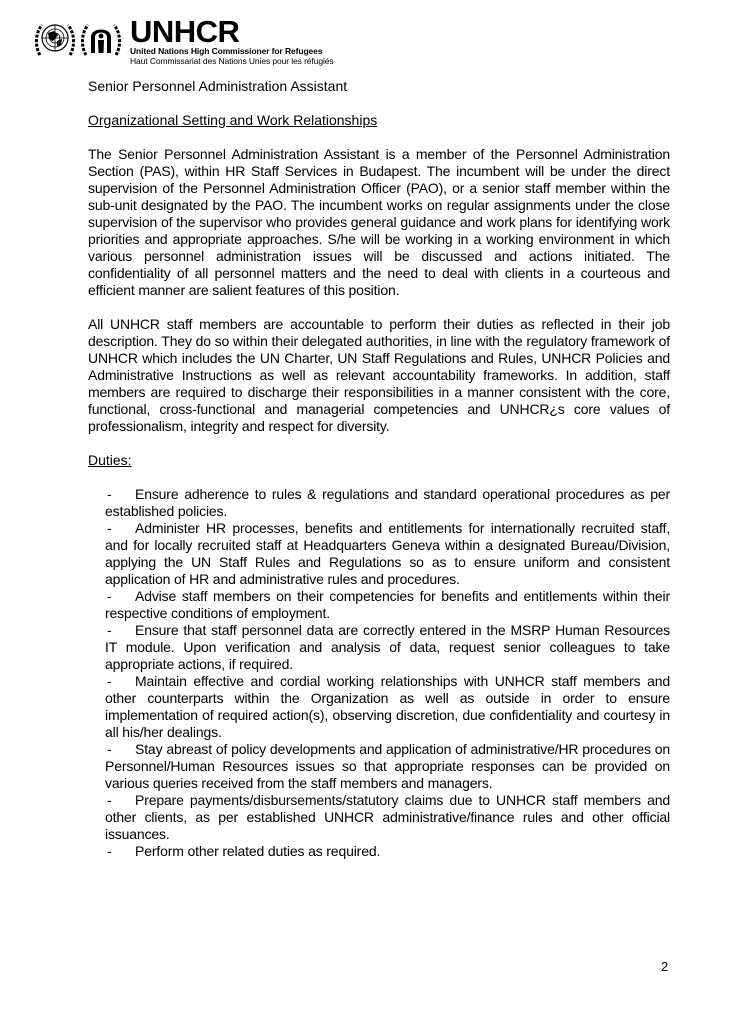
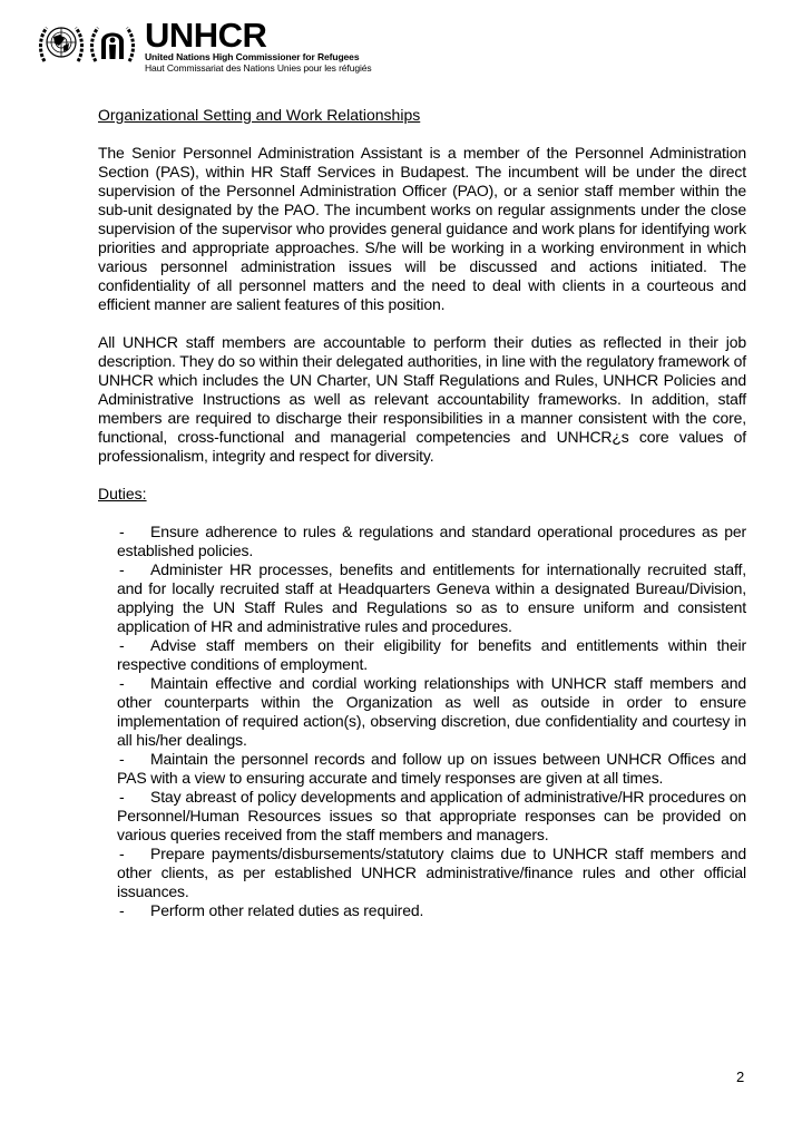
  UNHCR
  United Nations High Commissioner for Refugees
  Haut Commissariat des Nations Unies pour les réfugiés
- Senior Personnel Administration Assistant
  Organizational Setting and Work Relationships
  The Senior Personnel Administration Assistant is a member of the Personnel Administration Section (PAS), within HR Staff Services in Budapest. The incumbent will be under the direct supervision of the Personnel Administration Officer (PAO), or a senior staff member within the sub-unit designated by the PAO. The incumbent works on regular assignments under the close supervision of the supervisor who provides general guidance and work plans for identifying work priorities and appropriate approaches. S/he will be working in a working environment in which various personnel administration issues will be discussed and actions initiated. The confidentiality of all personnel matters and the need to deal with clients in a courteous and efficient manner are salient features of this position.
  All UNHCR staff members are accountable to perform their duties as reflected in their job description. They do so within their delegated authorities, in line with the regulatory framework of UNHCR which includes the UN Charter, UN Staff Regulations and Rules, UNHCR Policies and Administrative Instructions as well as relevant accountability frameworks. In addition, staff members are required to discharge their responsibilities in a manner consistent with the core, functional, cross-functional and managerial competencies and UNHCR¿s core values of professionalism, integrity and respect for diversity.
  Duties:
  - Ensure adherence to rules & regulations and standard operational procedures as per established policies.
  - Administer HR processes, benefits and entitlements for internationally recruited staff, and for locally recruited staff at Headquarters Geneva within a designated Bureau/Division, applying the UN Staff Rules and Regulations so as to ensure uniform and consistent application of HR and administrative rules and procedures.
- - Advise staff members on their competencies for benefits and entitlements within their respective conditions of employment.
+ - Advise staff members on their eligibility for benefits and entitlements within their respective conditions of employment.
- - Ensure that staff personnel data are correctly entered in the MSRP Human Resources IT module. Upon verification and analysis of data, request senior colleagues to take appropriate actions, if required.
  - Maintain effective and cordial working relationships with UNHCR staff members and other counterparts within the Organization as well as outside in order to ensure implementation of required action(s), observing discretion, due confidentiality and courtesy in all his/her dealings.
+ - Maintain the personnel records and follow up on issues between UNHCR Offices and PAS with a view to ensuring accurate and timely responses are given at all times.
  - Stay abreast of policy developments and application of administrative/HR procedures on Personnel/Human Resources issues so that appropriate responses can be provided on various queries received from the staff members and managers.
  - Prepare payments/disbursements/statutory claims due to UNHCR staff members and other clients, as per established UNHCR administrative/finance rules and other official issuances.
  - Perform other related duties as required.
  2
